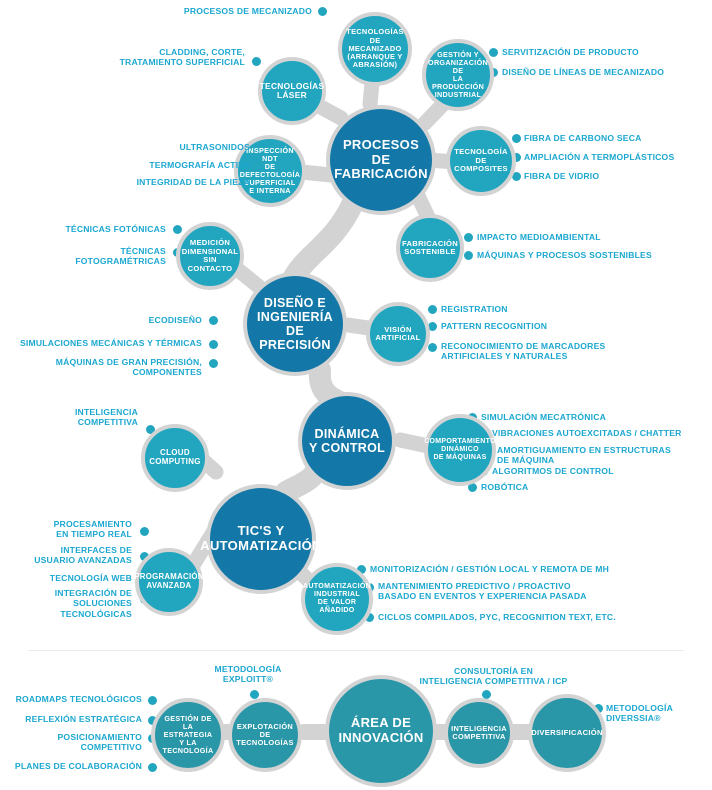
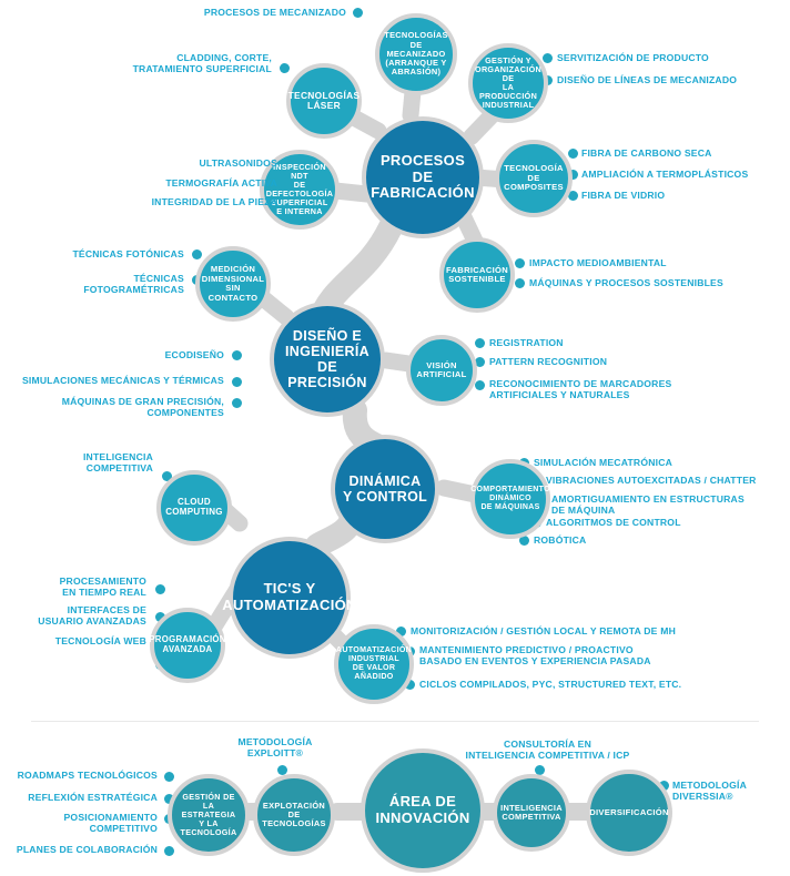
  PROCESOS DE
  FABRICACIÓN
  DISEÑO E
  INGENIERÍA
  DE PRECISIÓN
  DINÁMICA
  Y CONTROL
  TIC'S Y
  AUTOMATIZACIÓN
  ÁREA DE
  INNOVACIÓN
  TECNOLOGÍAS DE
  MECANIZADO
  (ARRANQUE Y
  ABRASIÓN)
  TECNOLOGÍAS
  LÁSER
  GESTIÓN Y
  ORGANIZACIÓN DE
  LA PRODUCCIÓN
  INDUSTRIAL
  INSPECCIÓN NDT
  DE DEFECTOLOGÍA
  SUPERFICIAL
  E INTERNA
  TECNOLOGÍA DE
  COMPOSITES
  FABRICACIÓN
  SOSTENIBLE
  MEDICIÓN
  DIMENSIONAL
  SIN CONTACTO
  VISIÓN ARTIFICIAL
  CLOUD
  COMPUTING
  PROGRAMACIÓN
  AVANZADA
  AUTOMATIZACIÓN
  INDUSTRIAL
  DE VALOR AÑADIDO
  GESTIÓN DE LA
  ESTRATEGIA
  Y LA TECNOLOGÍA
  EXPLOTACIÓN DE
  TECNOLOGÍAS
  INTELIGENCIA
  COMPETITIVA
  DIVERSIFICACIÓN
  PROCESOS DE MECANIZADO
  CLADDING, CORTE,
  TRATAMIENTO SUPERFICIAL
  SERVITIZACIÓN DE PRODUCTO
  DISEÑO DE LÍNEAS DE MECANIZADO
  ULTRASONIDOS
  TERMOGRAFÍA ACTIVA
  INTEGRIDAD DE LA PIEZA
  FIBRA DE CARBONO SECA
  AMPLIACIÓN A TERMOPLÁSTICOS
  FIBRA DE VIDRIO
  TÉCNICAS FOTÓNICAS
  TÉCNICAS
  FOTOGRAMÉTRICAS
  IMPACTO MEDIOAMBIENTAL
  MÁQUINAS Y PROCESOS SOSTENIBLES
  ECODISEÑO
  SIMULACIONES MECÁNICAS Y TÉRMICAS
  MÁQUINAS DE GRAN PRECISIÓN,
  COMPONENTES
  REGISTRATION
  PATTERN RECOGNITION
  RECONOCIMIENTO DE MARCADORES
  ARTIFICIALES Y NATURALES
  INTELIGENCIA
  COMPETITIVA
  SIMULACIÓN MECATRÓNICA
  VIBRACIONES AUTOEXCITADAS / CHATTER
  AMORTIGUAMIENTO EN ESTRUCTURAS
  DE MÁQUINA
  ALGORITMOS DE CONTROL
  ROBÓTICA
  PROCESAMIENTO
  EN TIEMPO REAL
  INTERFACES DE
  USUARIO AVANZADAS
  TECNOLOGÍA WEB
- INTEGRACIÓN DE
- SOLUCIONES
- TECNOLÓGICAS
  MONITORIZACIÓN / GESTIÓN LOCAL Y REMOTA DE MH
  MANTENIMIENTO PREDICTIVO / PROACTIVO
  BASADO EN EVENTOS Y EXPERIENCIA PASADA
- CICLOS COMPILADOS, PYC, RECOGNITION TEXT, ETC.
+ CICLOS COMPILADOS, PYC, STRUCTURED TEXT, ETC.
  METODOLOGÍA
  EXPLOITT®
  ROADMAPS TECNOLÓGICOS
  REFLEXIÓN ESTRATÉGICA
  POSICIONAMIENTO
  COMPETITIVO
  PLANES DE COLABORACIÓN
  CONSULTORÍA EN
  INTELIGENCIA COMPETITIVA / ICP
  METODOLOGÍA DIVERSSIA®
